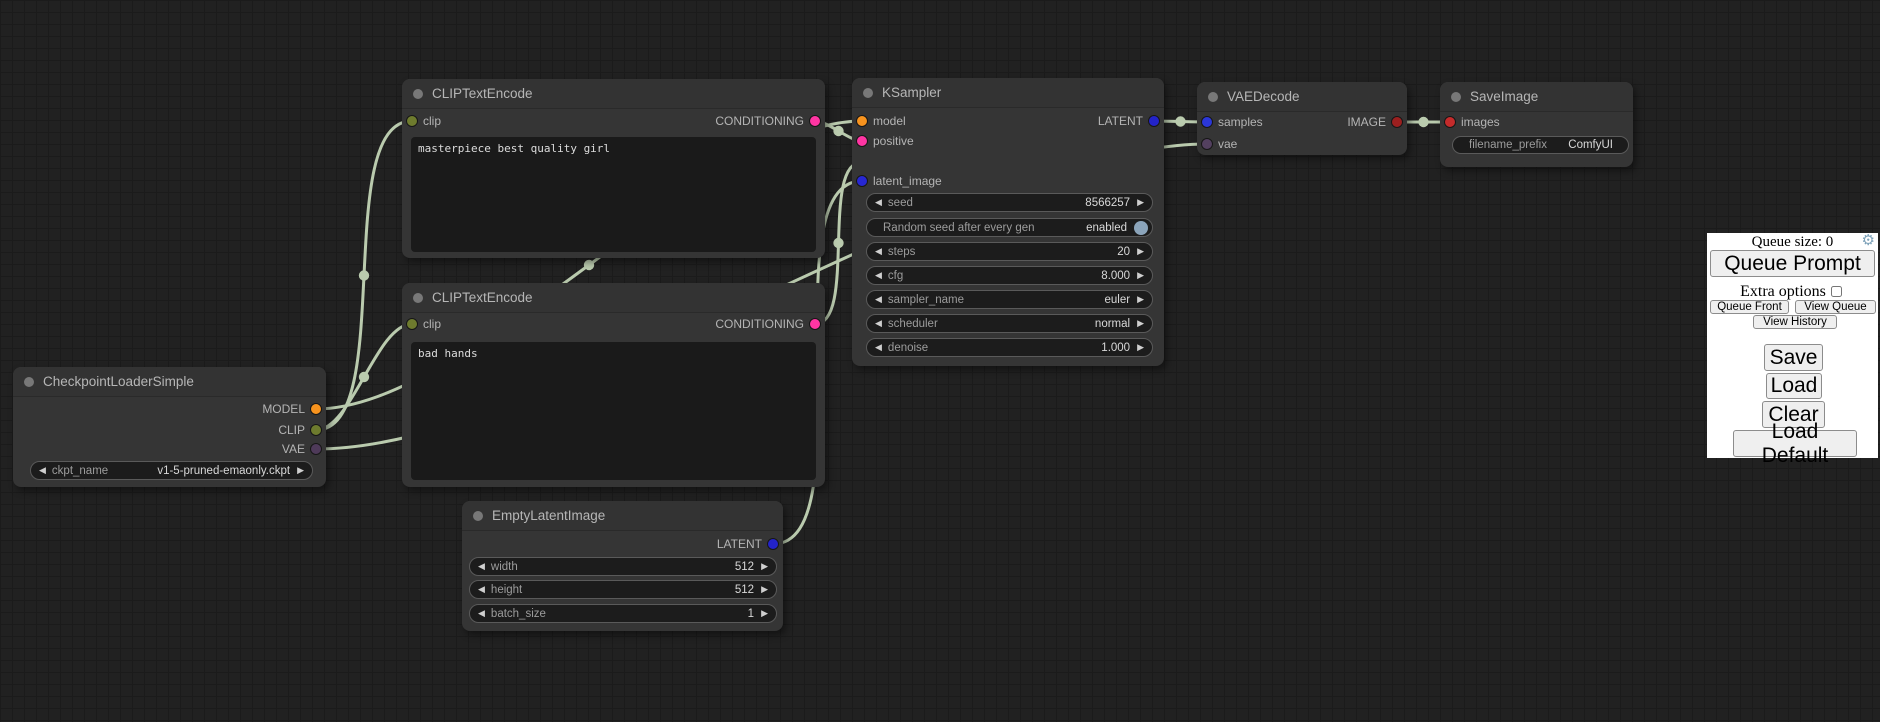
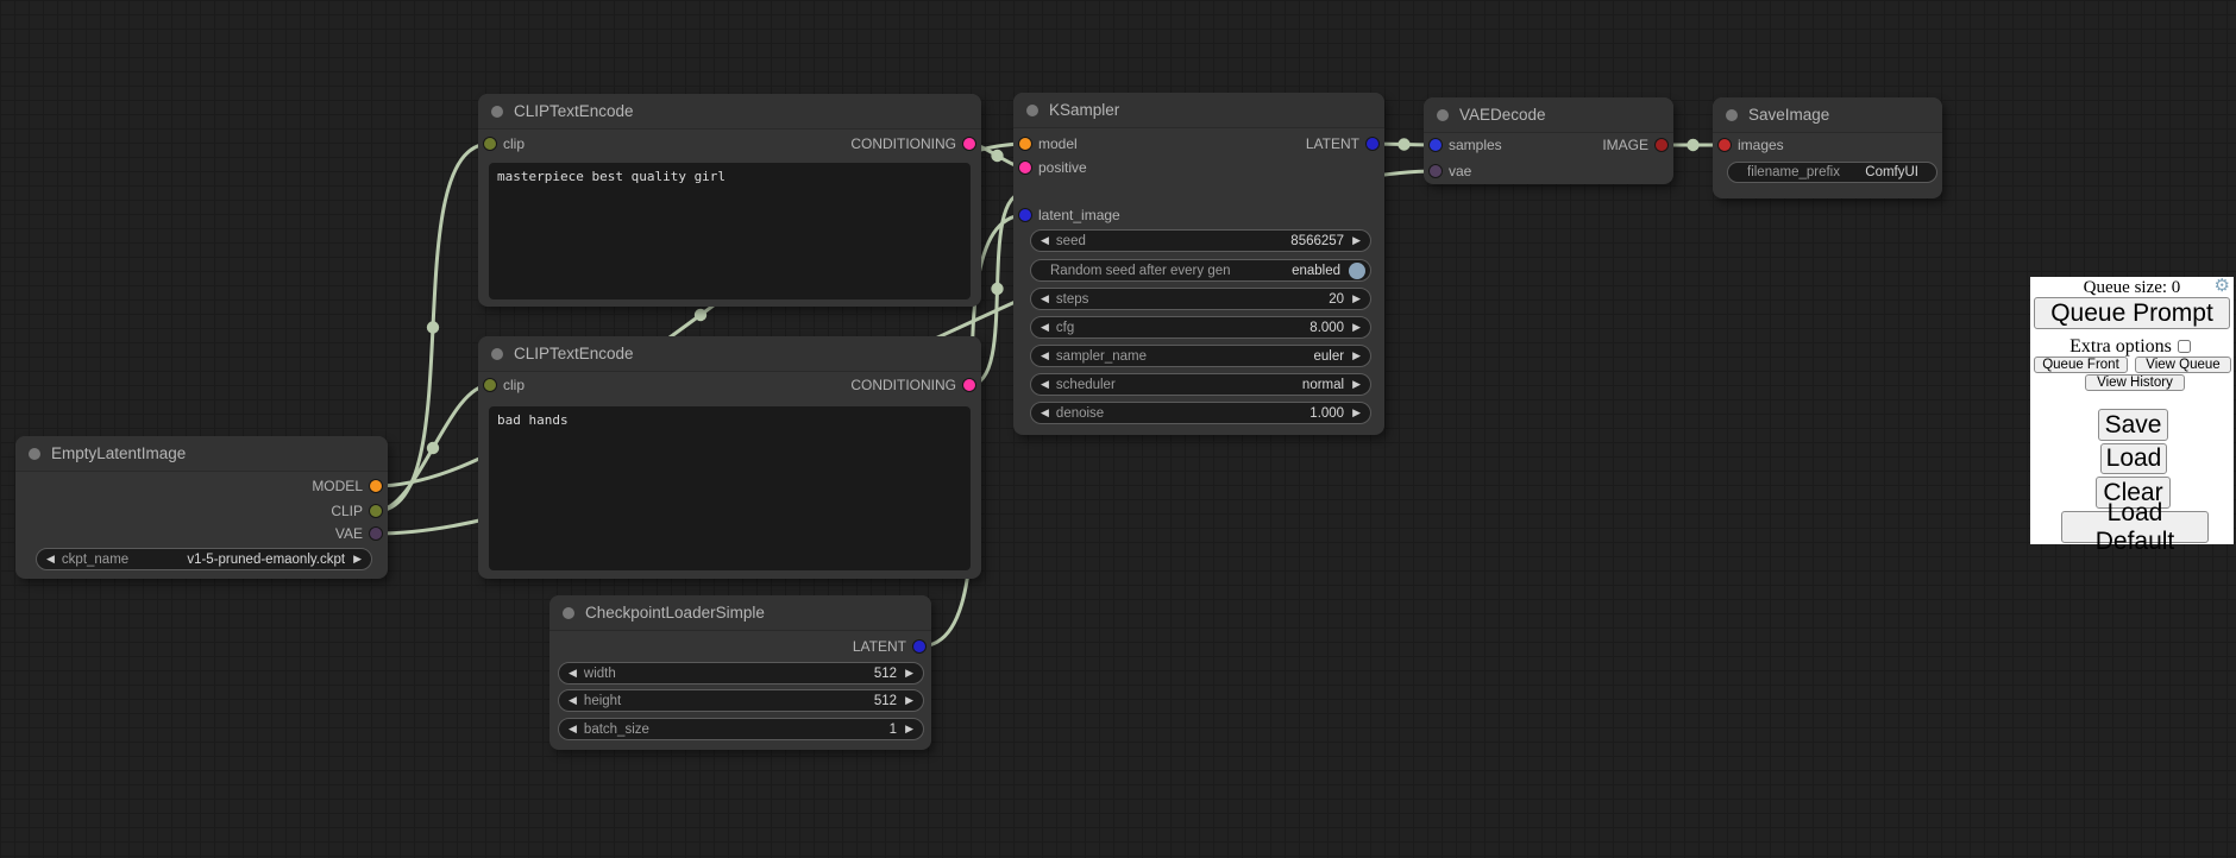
- CheckpointLoaderSimple
+ EmptyLatentImage
  MODEL
  CLIP
  VAE
  ◀
  ckpt_name
  v1-5-pruned-emaonly.ckpt
  ▶
  CLIPTextEncode
  clip
  CONDITIONING
  masterpiece best quality girl
  CLIPTextEncode
  clip
  CONDITIONING
  bad hands
  KSampler
  model
  positive
  latent_image
  LATENT
  ◀
  seed
  8566257
  ▶
  Random seed after every gen
  enabled
  ◀
  steps
  20
  ▶
  ◀
  cfg
  8.000
  ▶
  ◀
  sampler_name
  euler
  ▶
  ◀
  scheduler
  normal
  ▶
  ◀
  denoise
  1.000
  ▶
- EmptyLatentImage
+ CheckpointLoaderSimple
  LATENT
  ◀
  width
  512
  ▶
  ◀
  height
  512
  ▶
  ◀
  batch_size
  1
  ▶
  VAEDecode
  samples
  vae
  IMAGE
  SaveImage
  images
  filename_prefix
  ComfyUI
  Queue size: 0
  ⚙
  Queue Prompt
  Extra options
  Queue Front
  View Queue
  View History
  Save
  Load
  Clear
  Load Default
